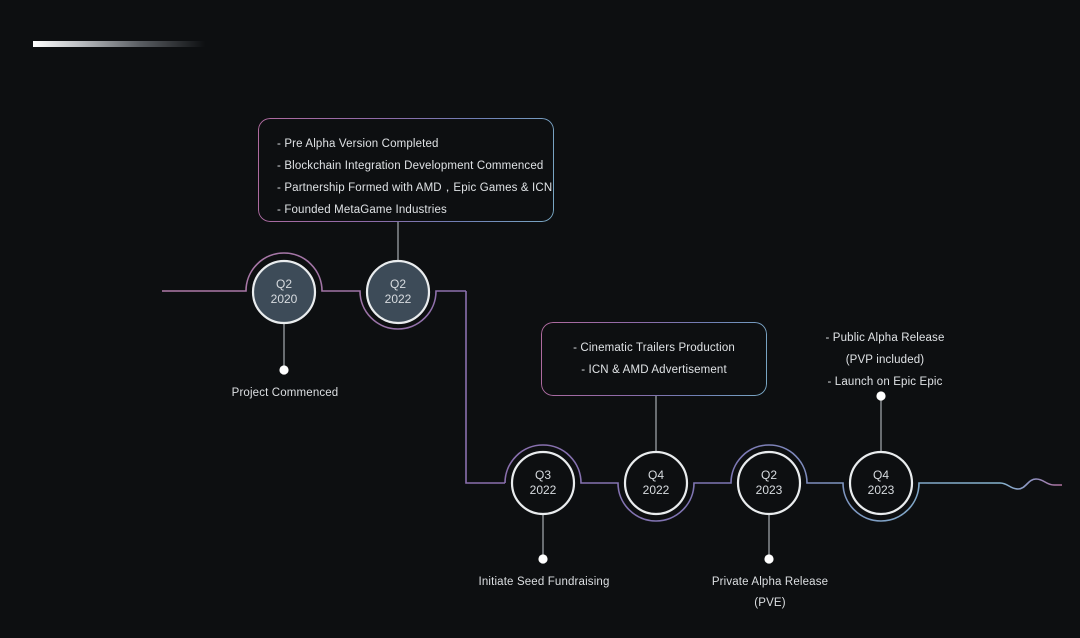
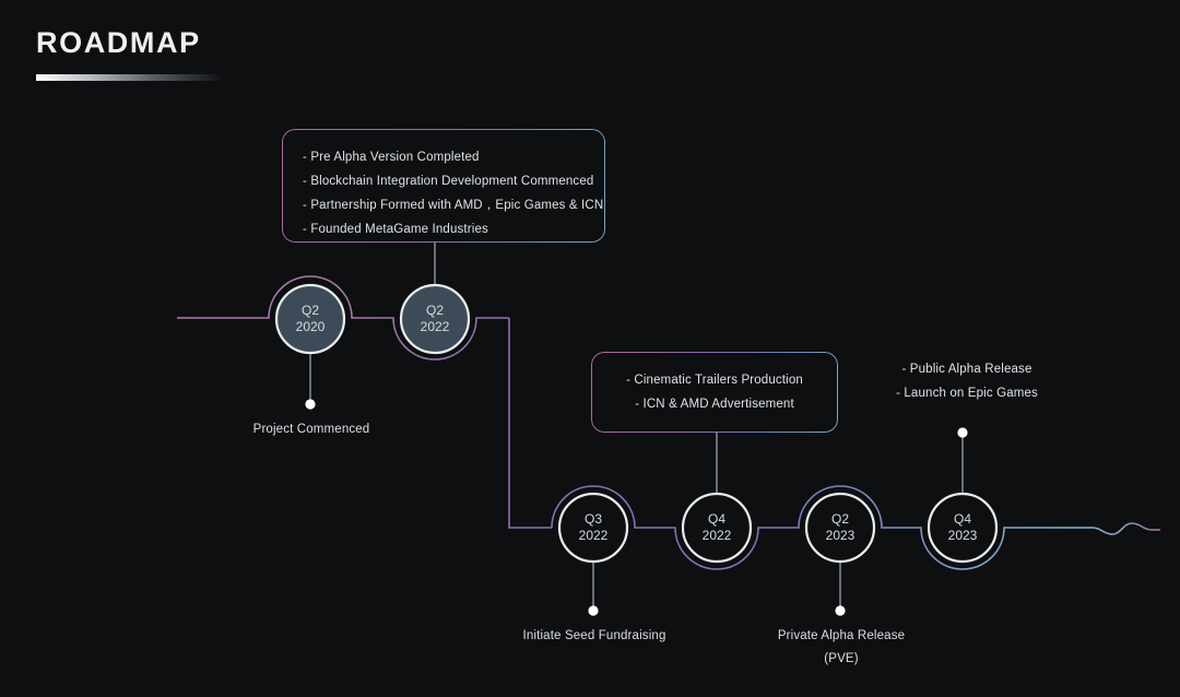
+ ROADMAP
  Q2
  2020
  Q2
  2022
  Q3
  2022
  Q4
  2022
  Q2
  2023
  Q4
  2023
  - Public Alpha Release
- (PVP included)
- - Launch on Epic Epic
+ - Launch on Epic Games
  Project Commenced
  Initiate Seed Fundraising
  Private Alpha Release
  (PVE)
